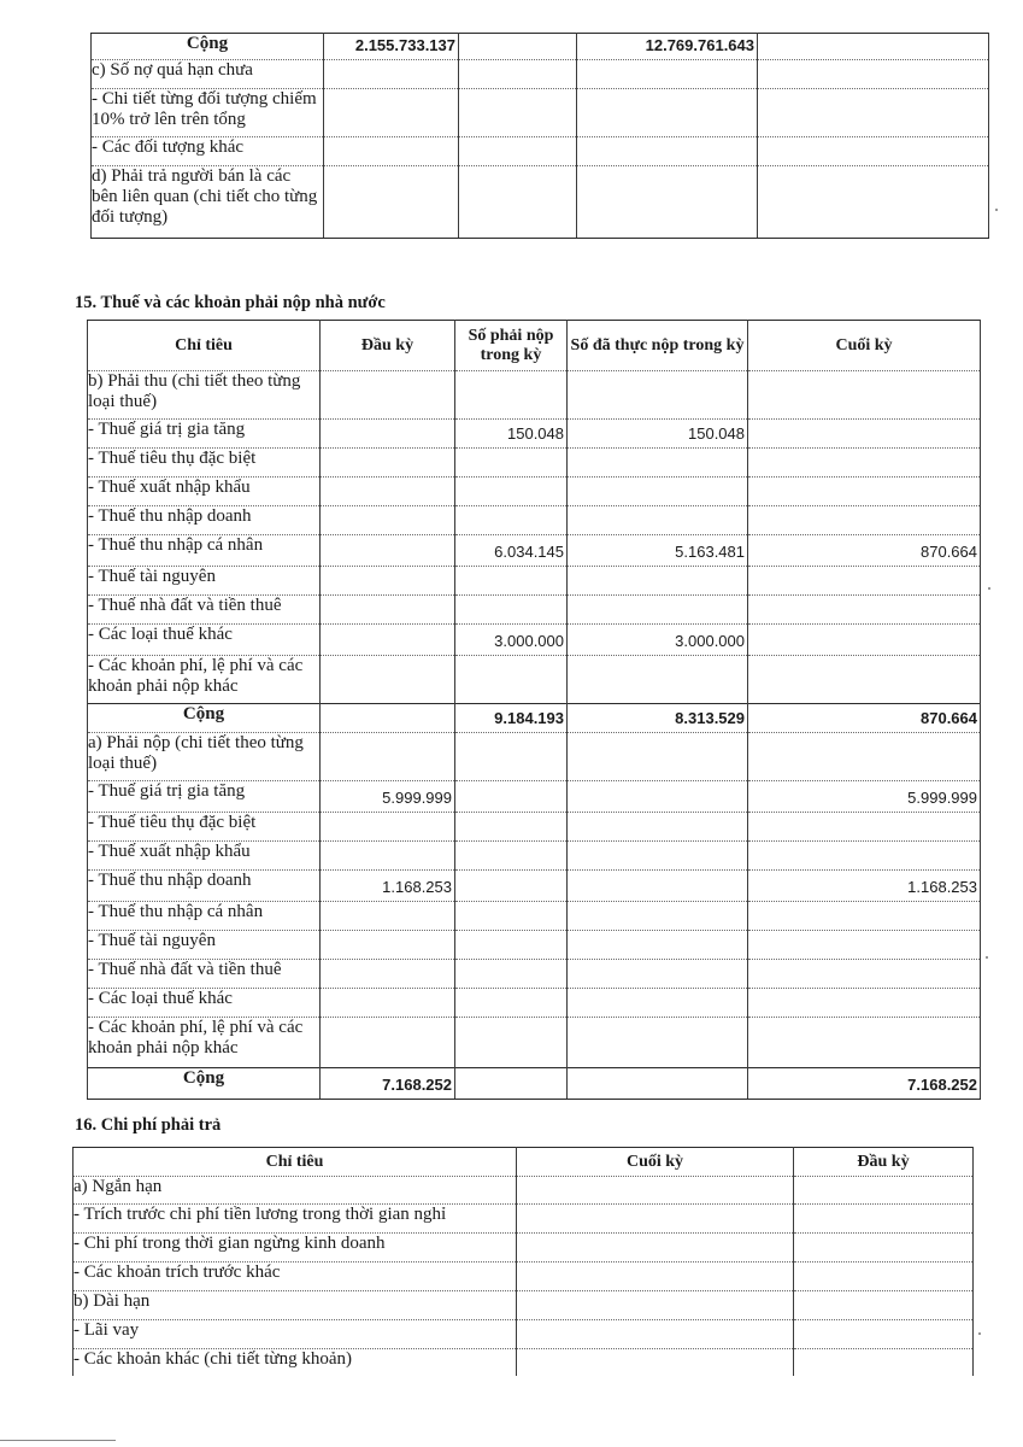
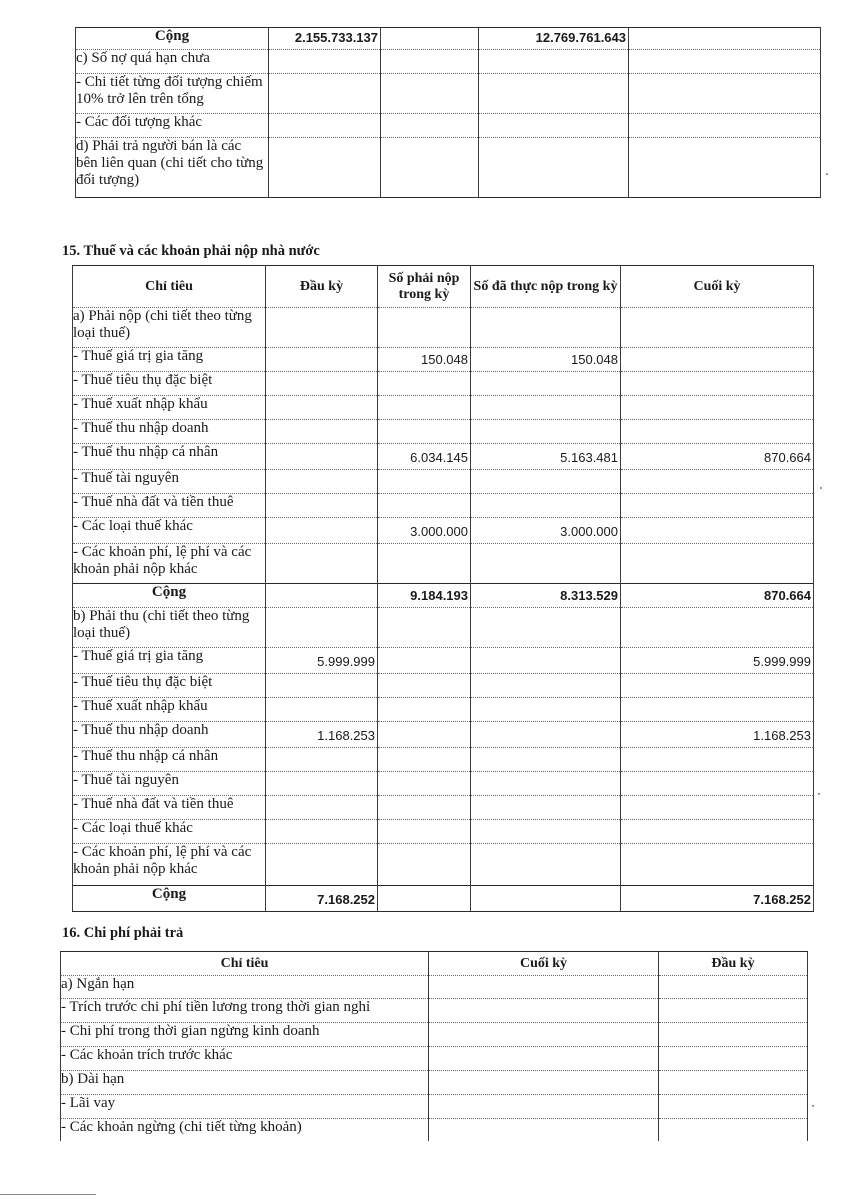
  Cộng	2.155.733.137		12.769.761.643
  c) Số nợ quá hạn chưa
  - Chi tiết từng đối tượng chiếm 10% trở lên trên tổng
  - Các đối tượng khác
  d) Phải trả người bán là các bên liên quan (chi tiết cho từng đối tượng)
  15. Thuế và các khoản phải nộp nhà nước
  Chỉ tiêu	Đầu kỳ	Số phải nộp trong kỳ	Số đã thực nộp trong kỳ	Cuối kỳ
- b) Phải thu (chi tiết theo từng loại thuế)
+ a) Phải nộp (chi tiết theo từng loại thuế)
  - Thuế giá trị gia tăng		150.048	150.048
  - Thuế tiêu thụ đặc biệt
  - Thuế xuất nhập khẩu
  - Thuế thu nhập doanh
  - Thuế thu nhập cá nhân		6.034.145	5.163.481	870.664
  - Thuế tài nguyên
  - Thuế nhà đất và tiền thuê
  - Các loại thuế khác		3.000.000	3.000.000
  - Các khoản phí, lệ phí và các khoản phải nộp khác
  Cộng		9.184.193	8.313.529	870.664
- a) Phải nộp (chi tiết theo từng loại thuế)
+ b) Phải thu (chi tiết theo từng loại thuế)
  - Thuế giá trị gia tăng	5.999.999			5.999.999
  - Thuế tiêu thụ đặc biệt
  - Thuế xuất nhập khẩu
  - Thuế thu nhập doanh	1.168.253			1.168.253
  - Thuế thu nhập cá nhân
  - Thuế tài nguyên
  - Thuế nhà đất và tiền thuê
  - Các loại thuế khác
  - Các khoản phí, lệ phí và các khoản phải nộp khác
  Cộng	7.168.252			7.168.252
  16. Chi phí phải trả
  Chỉ tiêu	Cuối kỳ	Đầu kỳ
  a) Ngắn hạn
  - Trích trước chi phí tiền lương trong thời gian nghỉ
  - Chi phí trong thời gian ngừng kinh doanh
  - Các khoản trích trước khác
  b) Dài hạn
  - Lãi vay
- - Các khoản khác (chi tiết từng khoản)
+ - Các khoản ngừng (chi tiết từng khoản)
